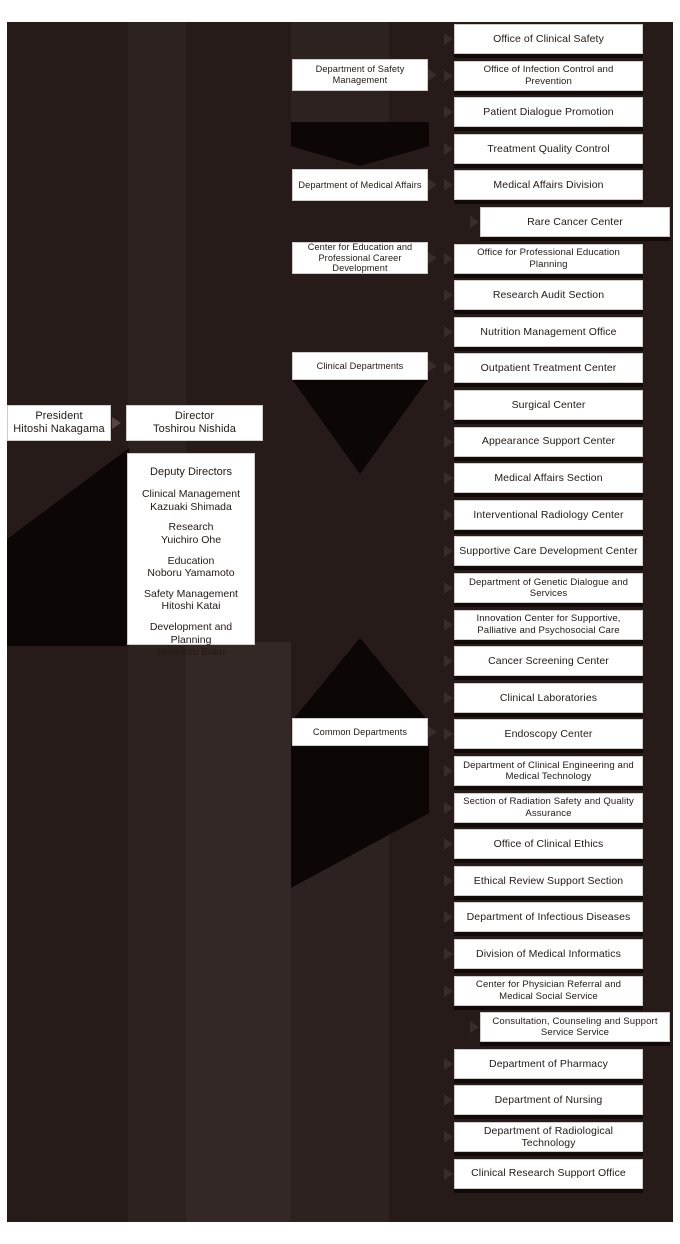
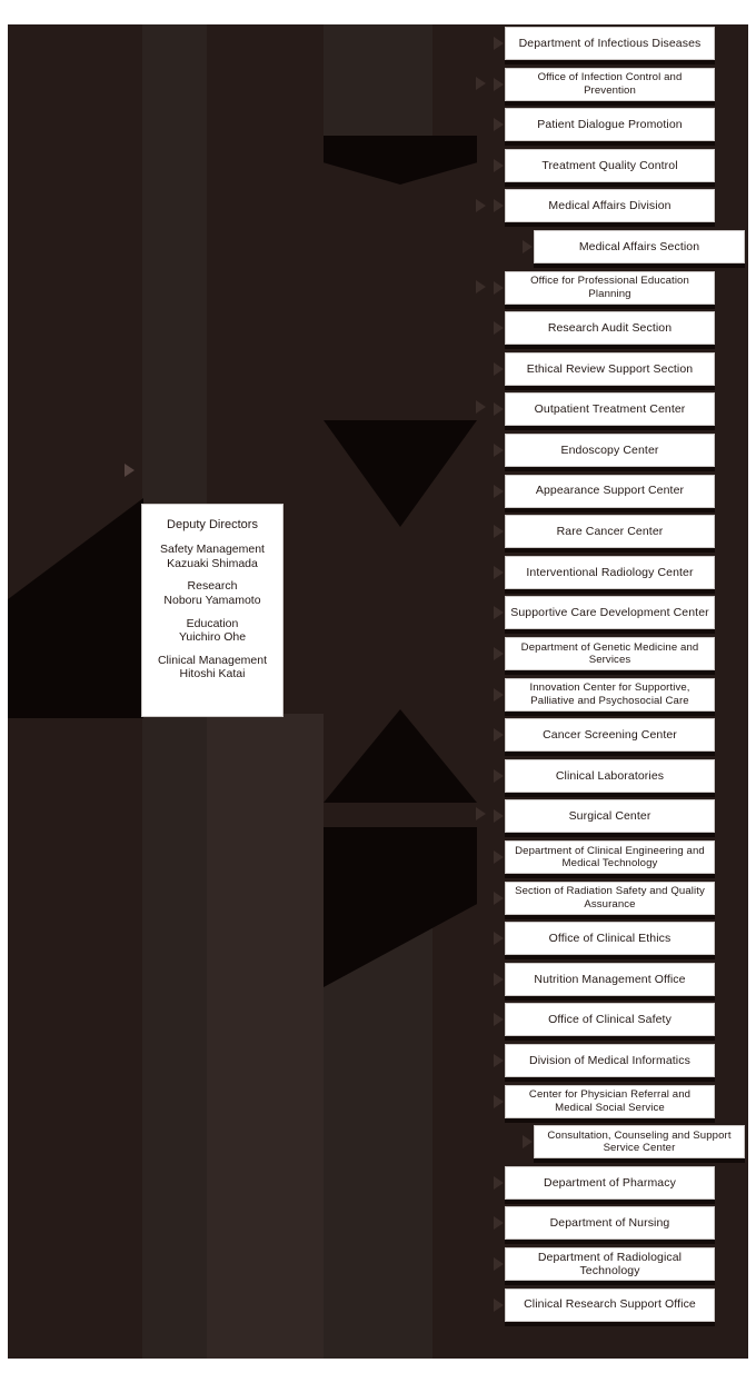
- President
- Hitoshi Nakagama
- Director
- Toshirou Nishida
  Deputy Directors
- Clinical Management
+ Safety Management
  Kazuaki Shimada
  Research
- Yuichiro Ohe
+ Noboru Yamamoto
  Education
- Noboru Yamamoto
+ Yuichiro Ohe
- Safety Management
+ Clinical Management
  Hitoshi Katai
- Development and Planning
- Department of Safety Management
- Department of Medical Affairs
- Center for Education and Professional Career Development
- Clinical Departments
- Common Departments
- Office of Clinical Safety
+ Department of Infectious Diseases
  Office of Infection Control and Prevention
  Patient Dialogue Promotion
  Treatment Quality Control
  Medical Affairs Division
- Rare Cancer Center
+ Medical Affairs Section
  Office for Professional Education Planning
  Research Audit Section
- Nutrition Management Office
+ Ethical Review Support Section
  Outpatient Treatment Center
- Surgical Center
+ Endoscopy Center
  Appearance Support Center
- Medical Affairs Section
+ Rare Cancer Center
  Interventional Radiology Center
  Supportive Care Development Center
- Department of Genetic Dialogue and Services
+ Department of Genetic Medicine and Services
  Innovation Center for Supportive, Palliative and Psychosocial Care
  Cancer Screening Center
  Clinical Laboratories
- Endoscopy Center
+ Surgical Center
  Department of Clinical Engineering and Medical Technology
  Section of Radiation Safety and Quality Assurance
  Office of Clinical Ethics
- Ethical Review Support Section
+ Nutrition Management Office
- Department of Infectious Diseases
+ Office of Clinical Safety
  Division of Medical Informatics
  Center for Physician Referral and Medical Social Service
- Consultation, Counseling and Support Service Service
+ Consultation, Counseling and Support Service Center
  Department of Pharmacy
  Department of Nursing
  Department of Radiological Technology
  Clinical Research Support Office
